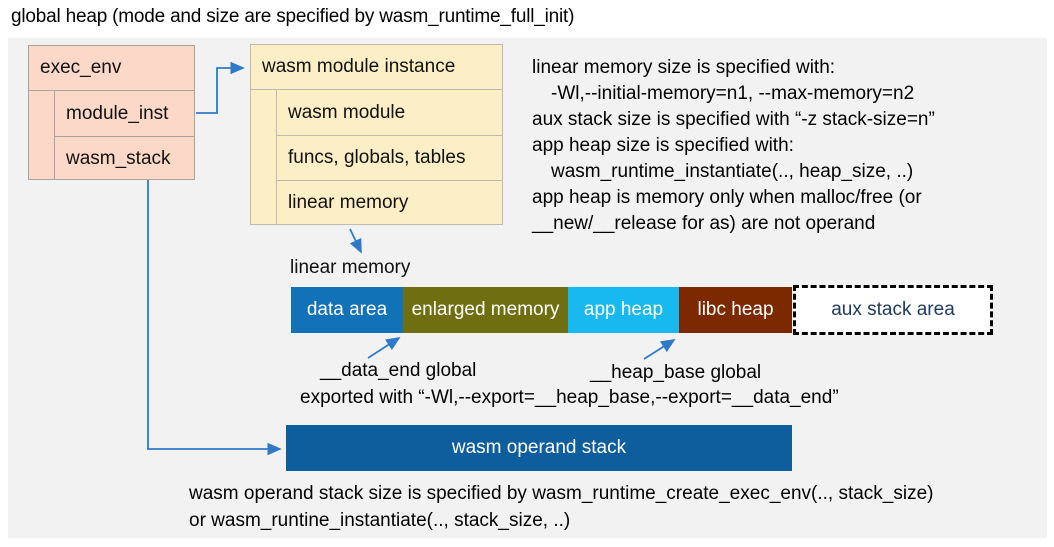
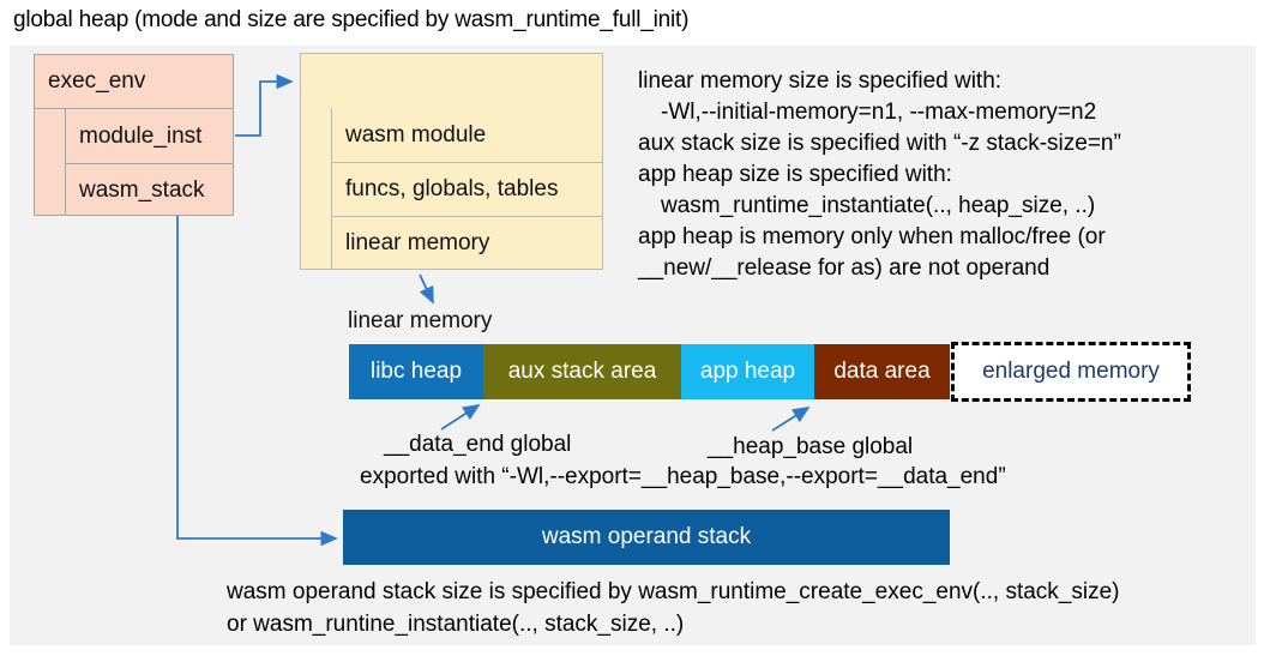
  global heap (mode and size are specified by wasm_runtime_full_init)
  exec_env
  module_inst
  wasm_stack
- wasm module instance
  wasm module
  funcs, globals, tables
  linear memory
  linear memory size is specified with:
  -Wl,--initial-memory=n1, --max-memory=n2
  aux stack size is specified with “-z stack-size=n”
  app heap size is specified with:
  wasm_runtime_instantiate(.., heap_size, ..)
  app heap is memory only when malloc/free (or
  __new/__release for as) are not operand
  linear memory
- data area
+ libc heap
- enlarged memory
+ aux stack area
  app heap
- libc heap
+ data area
- aux stack area
+ enlarged memory
  __data_end global
  __heap_base global
  exported with “-Wl,--export=__heap_base,--export=__data_end”
  wasm operand stack
  wasm operand stack size is specified by wasm_runtime_create_exec_env(.., stack_size)
  or wasm_runtine_instantiate(.., stack_size, ..)
